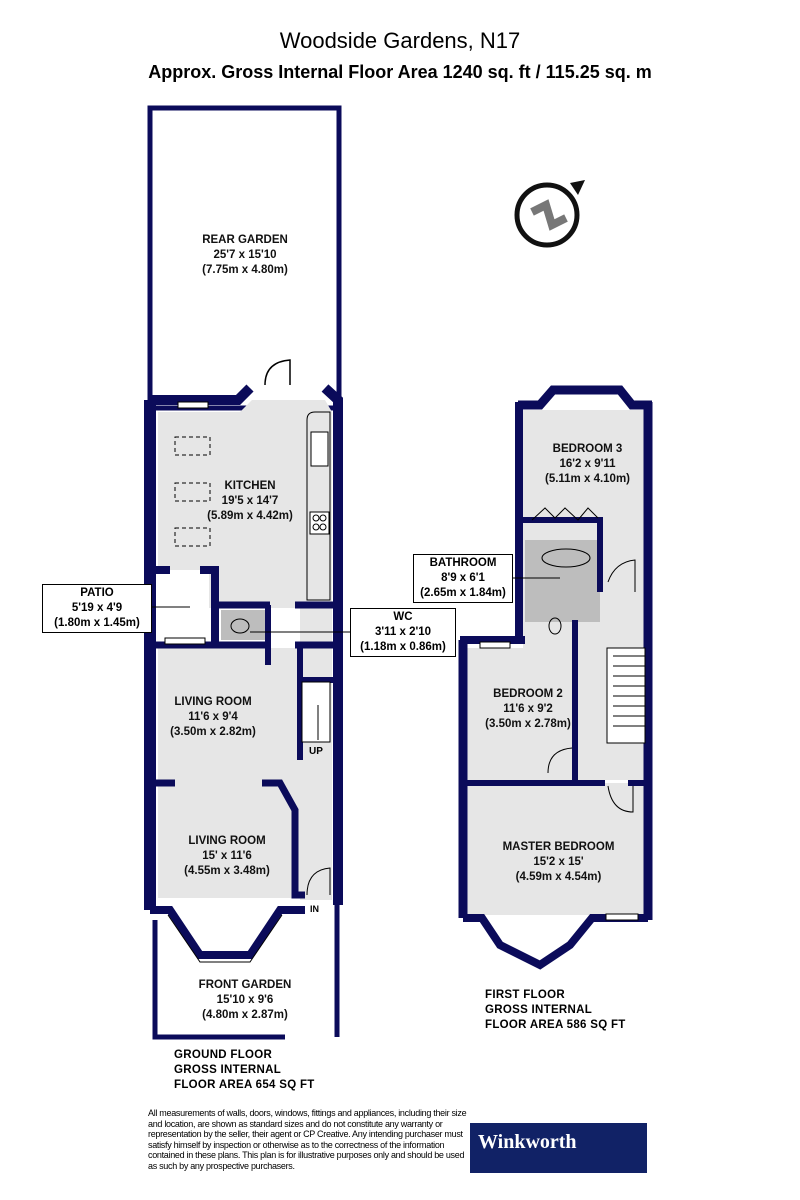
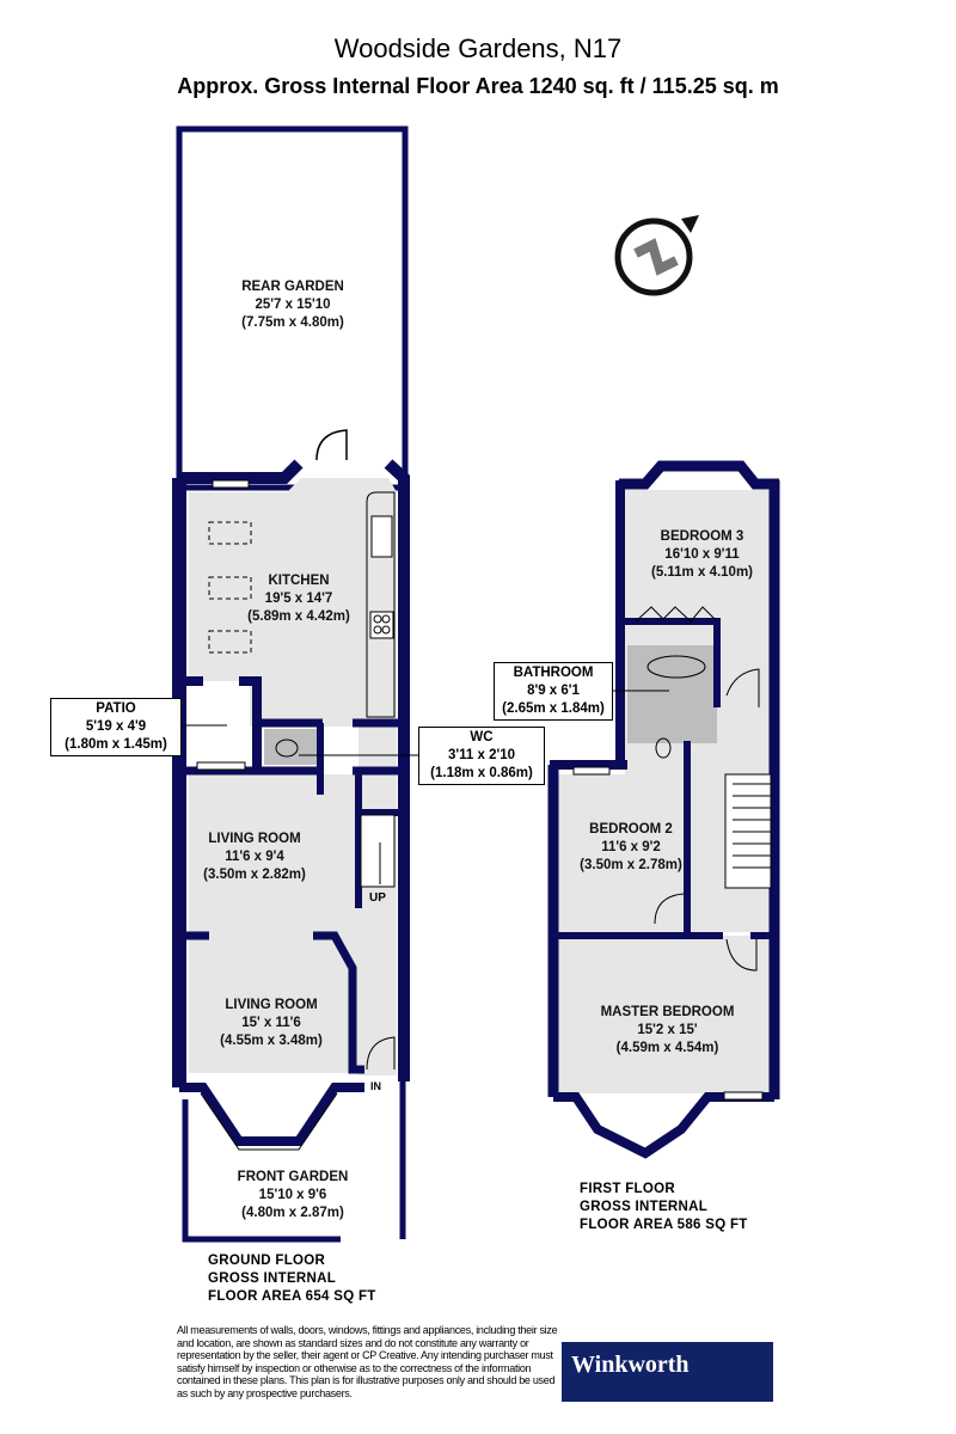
  Woodside Gardens, N17
  Approx. Gross Internal Floor Area 1240 sq. ft / 115.25 sq. m
  REAR GARDEN
  25'7 x 15'10
  (7.75m x 4.80m)
  KITCHEN
  19'5 x 14'7
  (5.89m x 4.42m)
  PATIO
  5'19 x 4'9
  (1.80m x 1.45m)
  WC
  3'11 x 2'10
  (1.18m x 0.86m)
  LIVING ROOM
  11'6 x 9'4
  (3.50m x 2.82m)
  LIVING ROOM
  15' x 11'6
  (4.55m x 3.48m)
  FRONT GARDEN
  15'10 x 9'6
  (4.80m x 2.87m)
  UP
  IN
  GROUND FLOOR
  GROSS INTERNAL
  FLOOR AREA 654 SQ FT
  BEDROOM 3
- 16'2 x 9'11
+ 16'10 x 9'11
  (5.11m x 4.10m)
  BATHROOM
  8'9 x 6'1
  (2.65m x 1.84m)
  BEDROOM 2
  11'6 x 9'2
  (3.50m x 2.78m)
  MASTER BEDROOM
  15'2 x 15'
  (4.59m x 4.54m)
  FIRST FLOOR
  GROSS INTERNAL
  FLOOR AREA 586 SQ FT
  All measurements of walls, doors, windows, fittings and appliances, including their size and location, are shown as standard sizes and do not constitute any warranty or representation by the seller, their agent or CP Creative. Any intending purchaser must satisfy himself by inspection or otherwise as to the correctness of the information contained in these plans. This plan is for illustrative purposes only and should be used as such by any prospective purchasers.
  Winkworth
